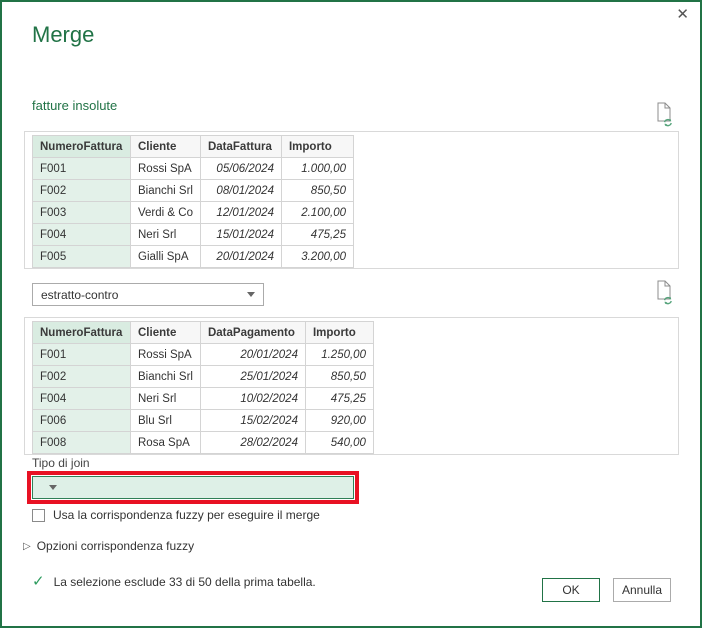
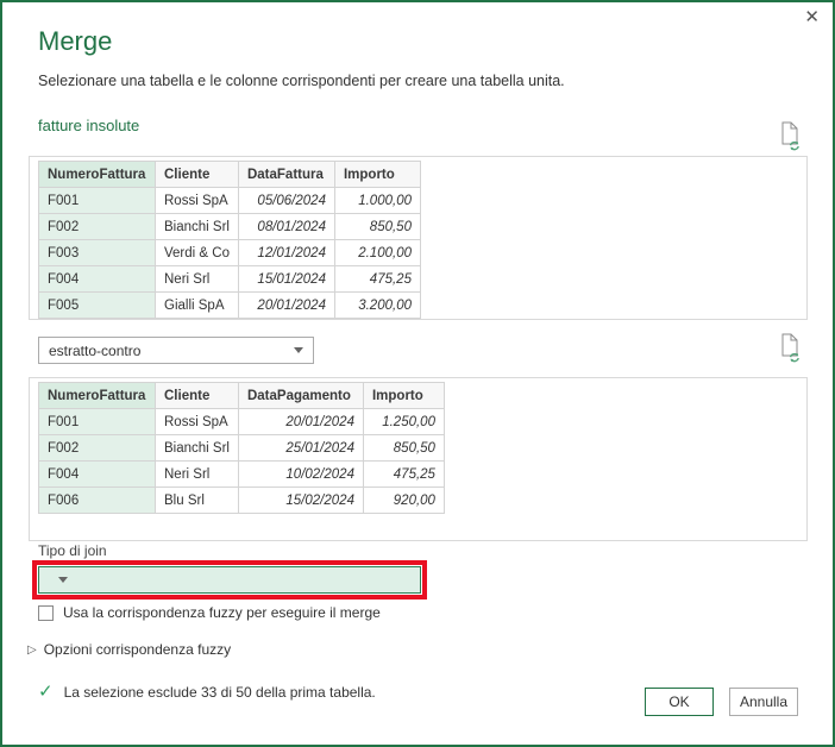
  ✕
  Merge
+ Selezionare una tabella e le colonne corrispondenti per creare una tabella unita.
  fatture insolute
  NumeroFattura	Cliente	DataFattura	Importo
  F001	Rossi SpA	05/06/2024	1.000,00
  F002	Bianchi Srl	08/01/2024	850,50
  F003	Verdi & Co	12/01/2024	2.100,00
  F004	Neri Srl	15/01/2024	475,25
  F005	Gialli SpA	20/01/2024	3.200,00
  estratto-contro
  NumeroFattura	Cliente	DataPagamento	Importo
  F001	Rossi SpA	20/01/2024	1.250,00
  F002	Bianchi Srl	25/01/2024	850,50
  F004	Neri Srl	10/02/2024	475,25
  F006	Blu Srl	15/02/2024	920,00
- F008	Rosa SpA	28/02/2024	540,00
  Tipo di join
  Usa la corrispondenza fuzzy per eseguire il merge
  ▷
  Opzioni corrispondenza fuzzy
  ✓
  La selezione esclude 33 di 50 della prima tabella.
  OK
  Annulla
